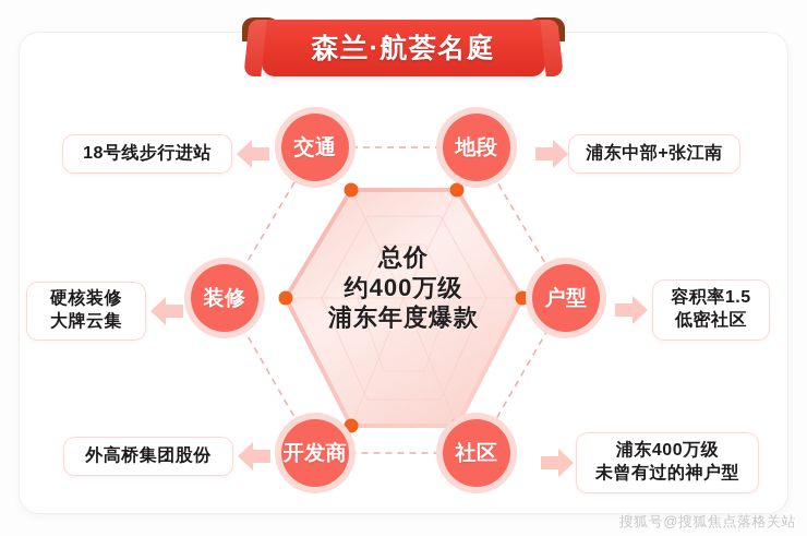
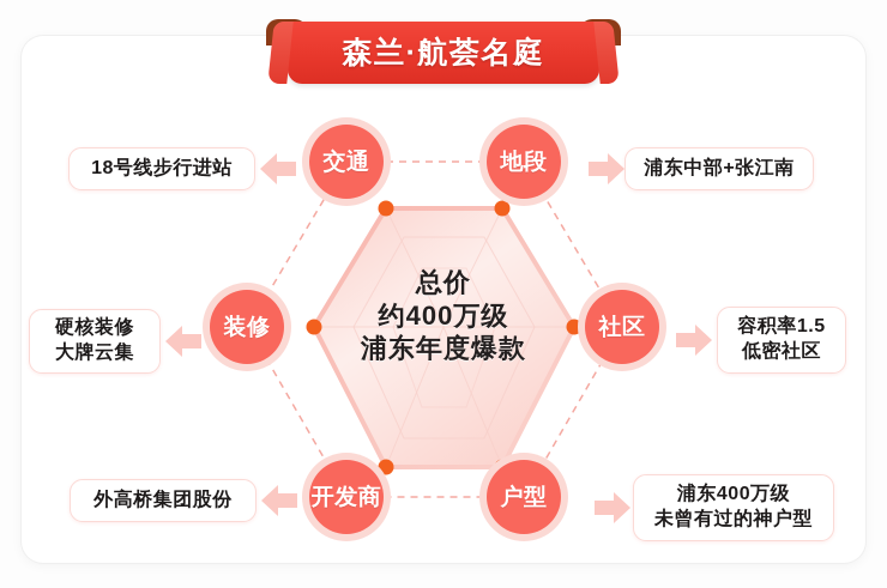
  森兰·航荟名庭
  总价
  约400万级
  浦东年度爆款
  交通
  地段
  装修
- 户型
+ 社区
  开发商
- 社区
+ 户型
  18号线步行进站
  浦东中部+张江南
  硬核装修
  大牌云集
  容积率1.5
  低密社区
  外高桥集团股份
  浦东400万级
  未曾有过的神户型
- 搜狐号@搜狐焦点落格关站
